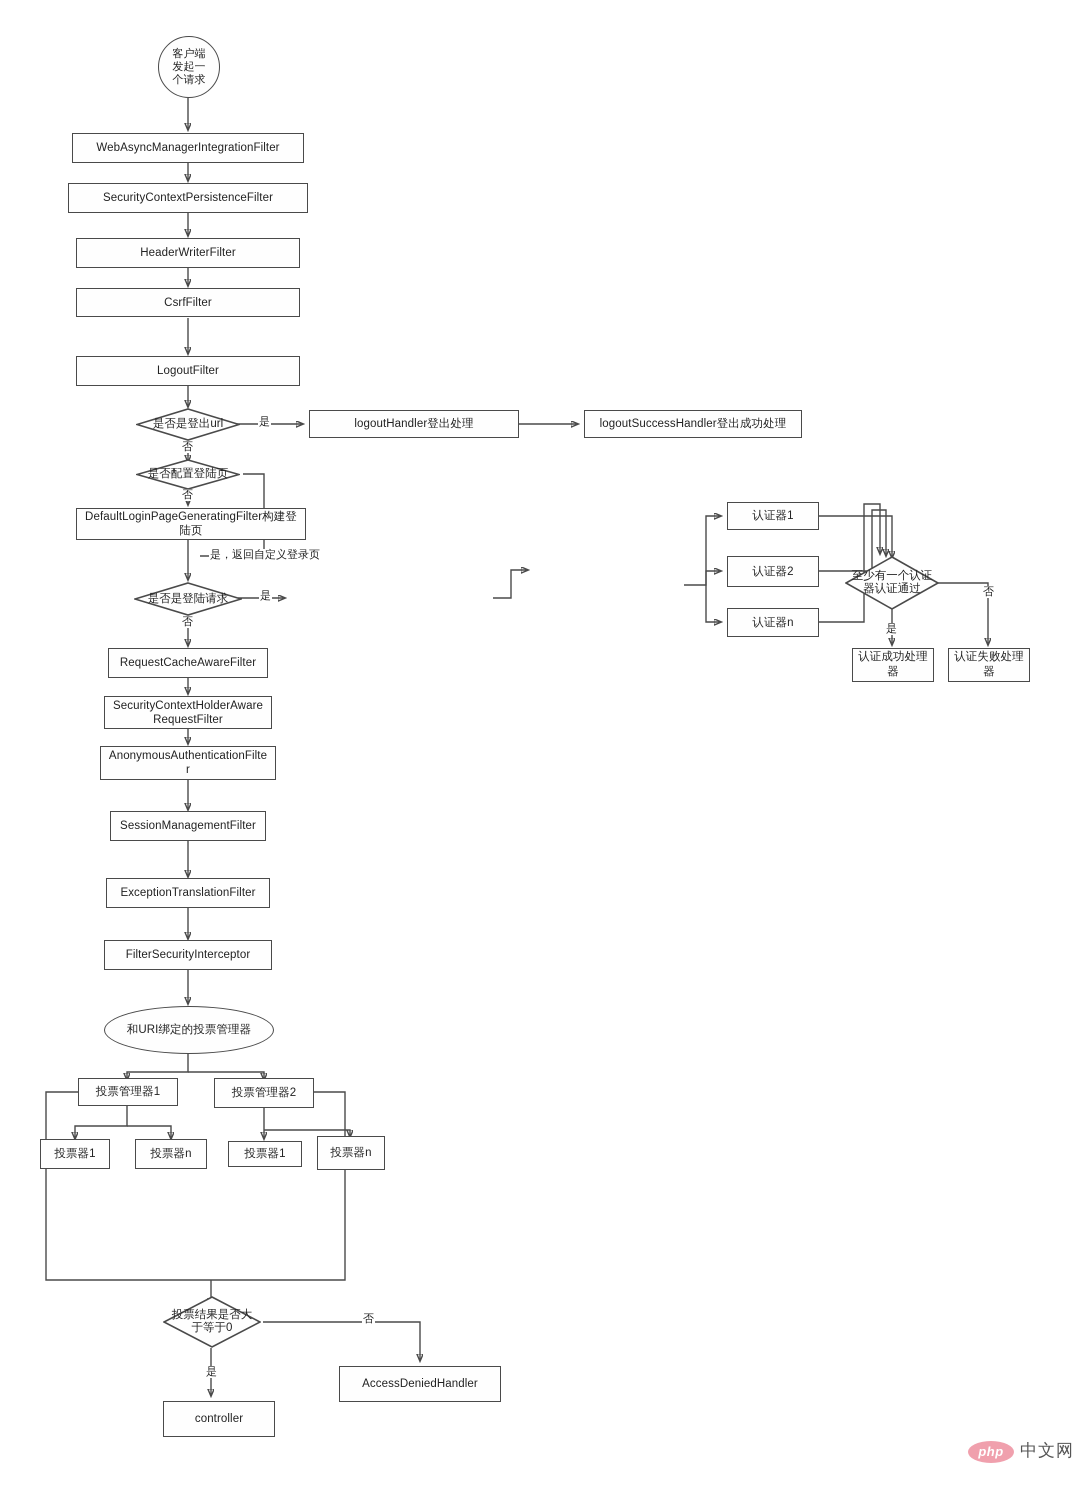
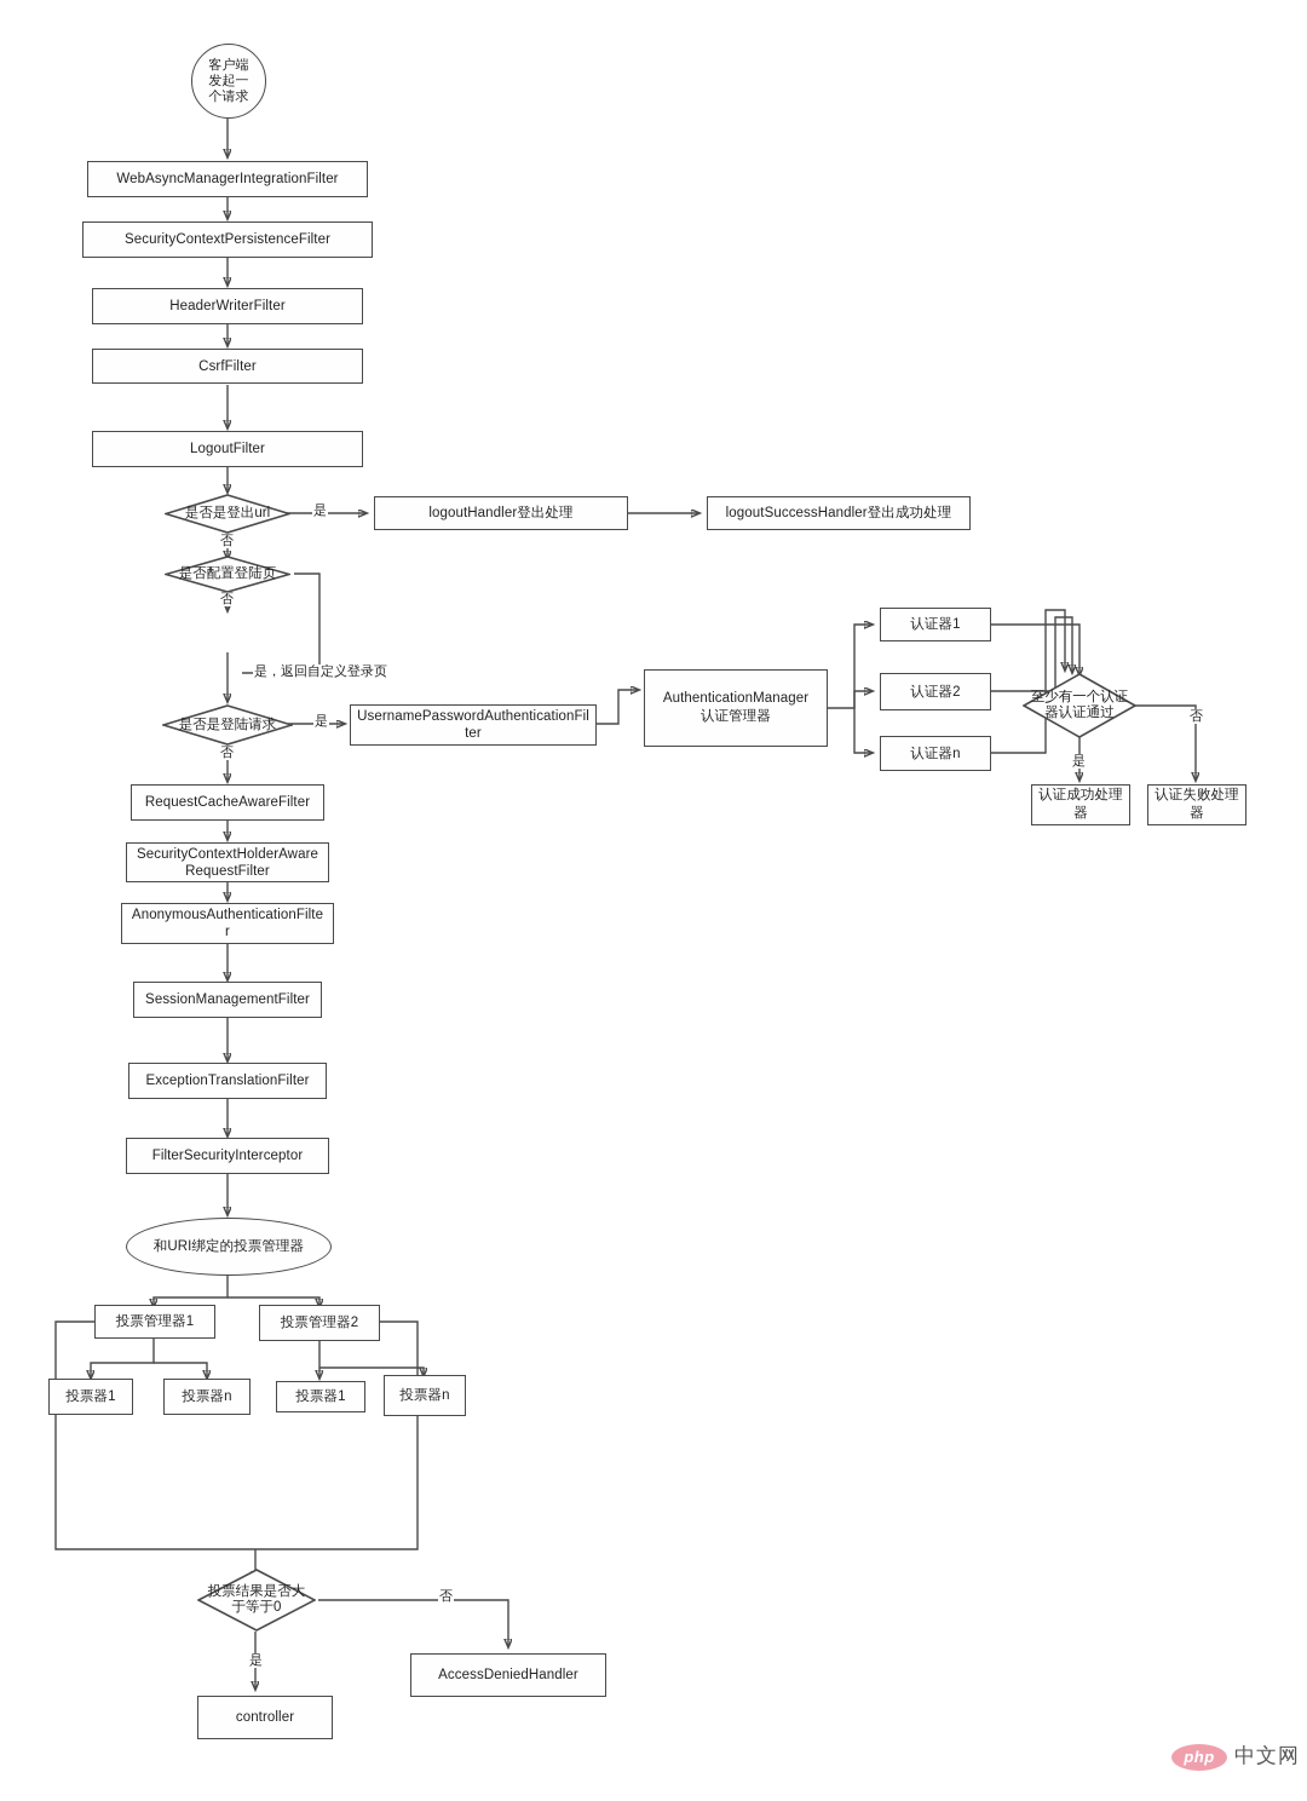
  客户端
  发起一
  个请求
  WebAsyncManagerIntegrationFilter
  SecurityContextPersistenceFilter
  HeaderWriterFilter
  CsrfFilter
  LogoutFilter
  是否是登出url
  是
  否
  logoutHandler登出处理
  logoutSuccessHandler登出成功处理
  是否配置登陆页
  否
- DefaultLoginPageGeneratingFilter构建登
- 陆页
  是，返回自定义登录页
  是否是登陆请求
  是
  否
+ UsernamePasswordAuthenticationFil
+ ter
+ AuthenticationManager
+ 认证管理器
  认证器1
  认证器2
  认证器n
  至少有一个认证
  器认证通过
  是
  否
  认证成功处理
  器
  认证失败处理
  器
  RequestCacheAwareFilter
  SecurityContextHolderAware
  RequestFilter
  AnonymousAuthenticationFilte
  r
  SessionManagementFilter
  ExceptionTranslationFilter
  FilterSecurityInterceptor
  和URI绑定的投票管理器
  投票管理器1
  投票管理器2
  投票器1
  投票器n
  投票器1
  投票器n
  投票结果是否大
  于等于0
  否
  是
  AccessDeniedHandler
  controller
  php
  中文网
